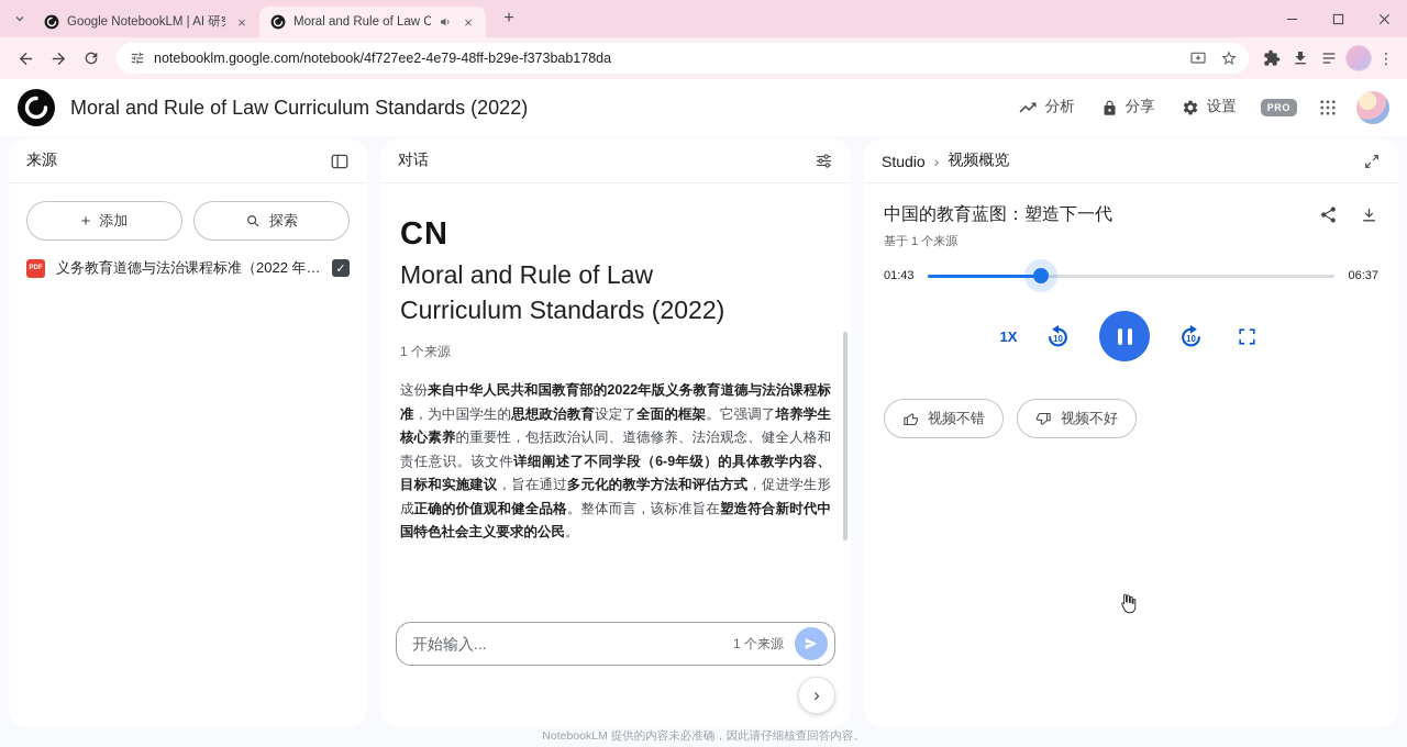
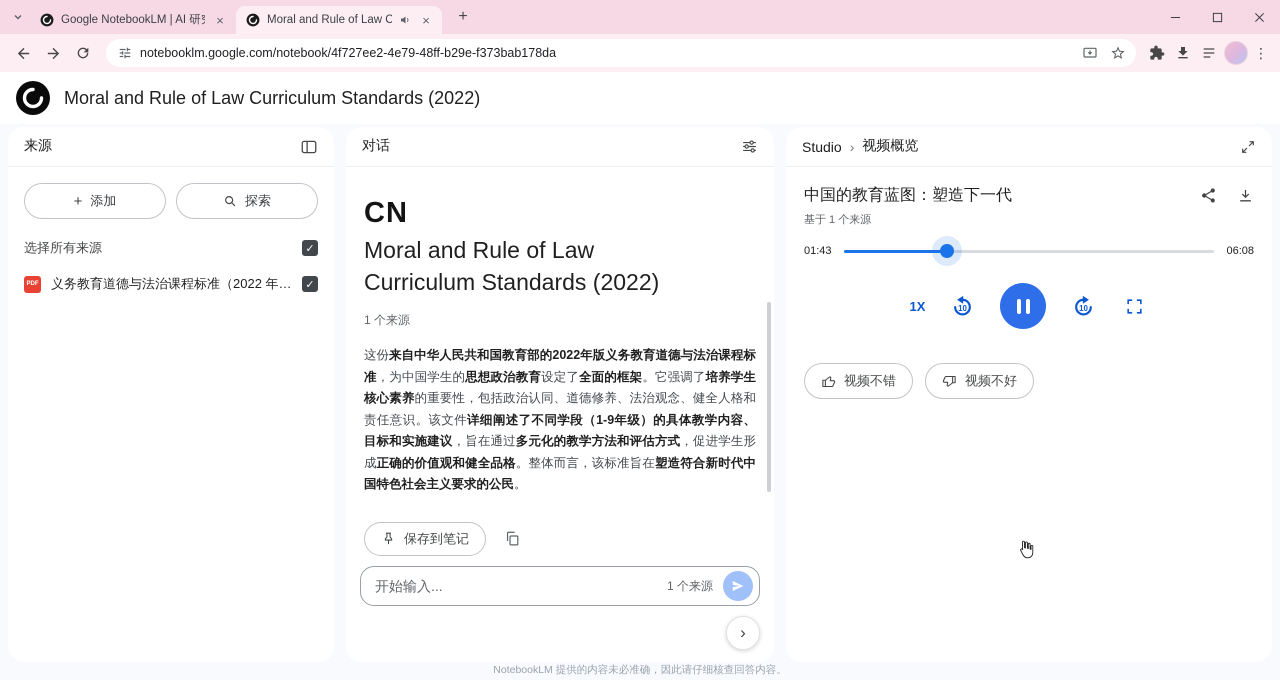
  Google NotebookLM | AI 研
  ×
  Moral and Rule of Law C
  ×
  +
  notebooklm.google.com/notebook/4f727ee2-4e79-48ff-b29e-f373bab178da
  ⋮
  Moral and Rule of Law Curriculum Standards (2022)
- 分析
- 分享
- 设置
- PRO
  来源
  +
  添加
  探索
+ 选择所有来源
  义务教育道德与法治课程标准（2022 年版
  对话
  CN
  Moral and Rule of Law Curriculum Standards (2022)
  1 个来源
- 这份来自中华人民共和国教育部的2022年版义务教育道德与法治课程标准，为中国学生的思想政治教育设定了全面的框架。它强调了培养学生核心素养的重要性，包括政治认同、道德修养、法治观念、健全人格和责任意识。该文件详细阐述了不同学段（6-9年级）的具体教学内容、目标和实施建议，旨在通过多元化的教学方法和评估方式，促进学生形成正确的价值观和健全品格。整体而言，该标准旨在塑造符合新时代中国特色社会主义要求的公民。
+ 这份来自中华人民共和国教育部的2022年版义务教育道德与法治课程标准，为中国学生的思想政治教育设定了全面的框架。它强调了培养学生核心素养的重要性，包括政治认同、道德修养、法治观念、健全人格和责任意识。该文件详细阐述了不同学段（1-9年级）的具体教学内容、目标和实施建议，旨在通过多元化的教学方法和评估方式，促进学生形成正确的价值观和健全品格。整体而言，该标准旨在塑造符合新时代中国特色社会主义要求的公民。
+ 保存到笔记
  开始输入...
  1 个来源
  ›
  Studio
  ›
  视频概览
  中国的教育蓝图：塑造下一代
  基于 1 个来源
  01:43
- 06:37
+ 06:08
  1X
  10
  10
  视频不错
  视频不好
  NotebookLM 提供的内容未必准确，因此请仔细核查回答内容。
